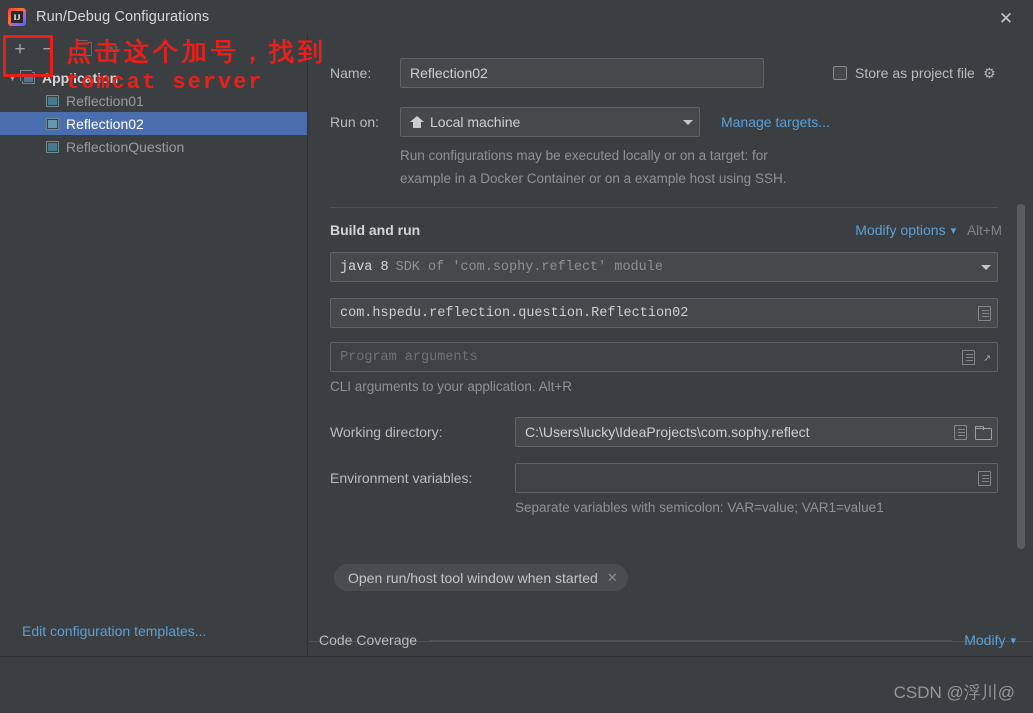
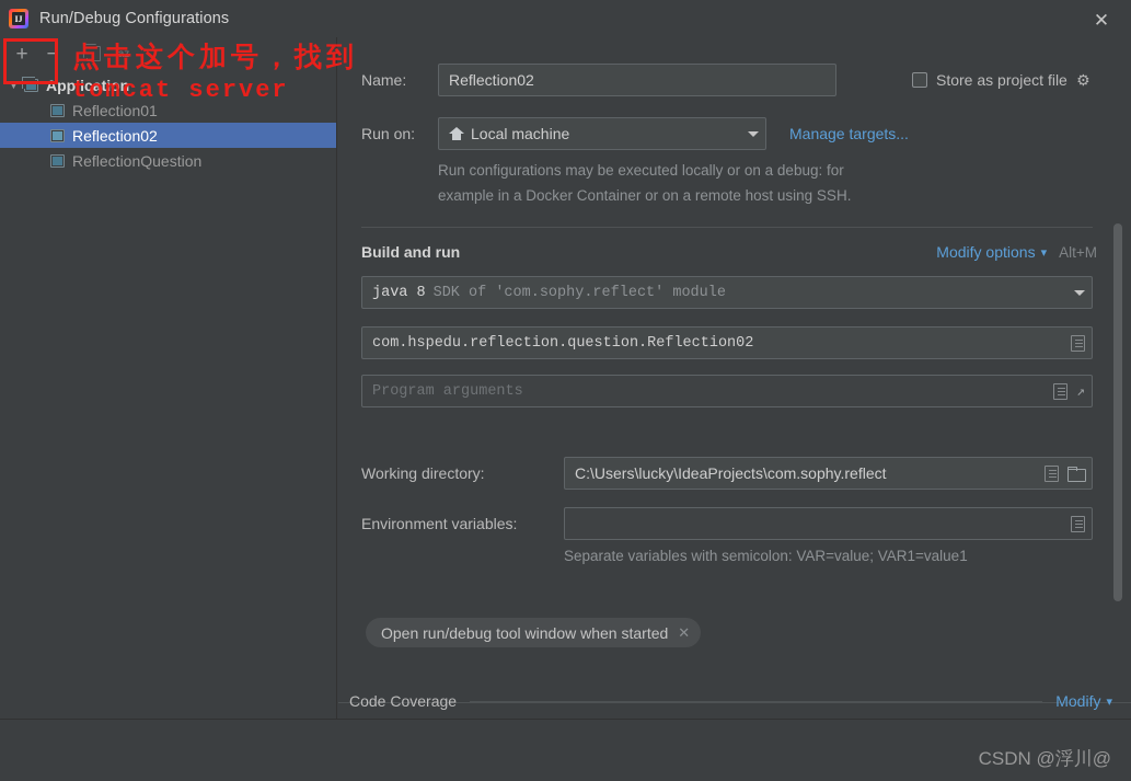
  IJ
  Run/Debug Configurations
  ✕
  +
  −
  az
  ▼
  Application
  Reflection01
  Reflection02
  ReflectionQuestion
- Edit configuration templates...
  Name:
  Reflection02
  Store as project file
  ⚙
  Run on:
  Local machine
  Manage targets...
- Run configurations may be executed locally or on a target: for
+ Run configurations may be executed locally or on a debug: for
- example in a Docker Container or on a example host using SSH.
+ example in a Docker Container or on a remote host using SSH.
  Build and run
  Modify options
  ▾
  Alt+M
  java 8
  SDK of 'com.sophy.reflect' module
  com.hspedu.reflection.question.Reflection02
  Program arguments
  ↗
- CLI arguments to your application. Alt+R
  Working directory:
  C:\Users\lucky\IdeaProjects\com.sophy.reflect
  Environment variables:
  Separate variables with semicolon: VAR=value; VAR1=value1
- Open run/host tool window when started
+ Open run/debug tool window when started
  ✕
  Code Coverage
  Modify
  ▾
  点击这个加号，找到
  tomcat server
  CSDN @浮川@
